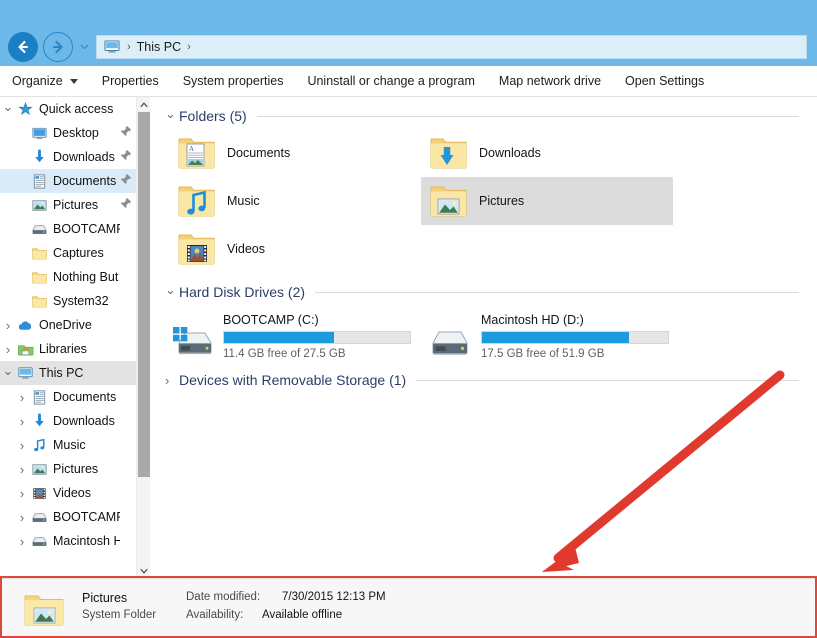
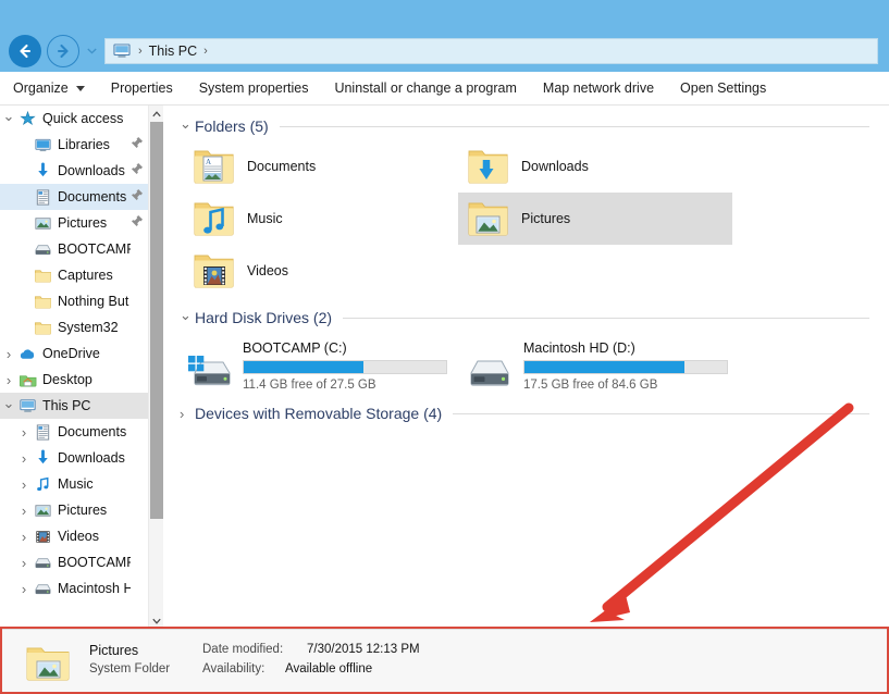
  ›
  This PC
  ›
  Organize
  Properties
  System properties
  Uninstall or change a program
  Map network drive
  Open Settings
  Quick access
- Desktop
+ Libraries
  Downloads
  Documents
  Pictures
  Captures
  Nothing But
  System32
  OneDrive
- Libraries
+ Desktop
  This PC
  Documents
  Downloads
  Music
  Pictures
  Videos
  Macintosh H
  Folders (5)
  A
  Documents
  Downloads
  Music
  Pictures
  Videos
  Hard Disk Drives (2)
  BOOTCAMP (C:)
  11.4 GB free of 27.5 GB
  Macintosh HD (D:)
- 17.5 GB free of 51.9 GB
+ 17.5 GB free of 84.6 GB
- Devices with Removable Storage (1)
+ Devices with Removable Storage (4)
  Pictures
  System Folder
  Date modified:
  7/30/2015 12:13 PM
  Availability:
  Available offline
